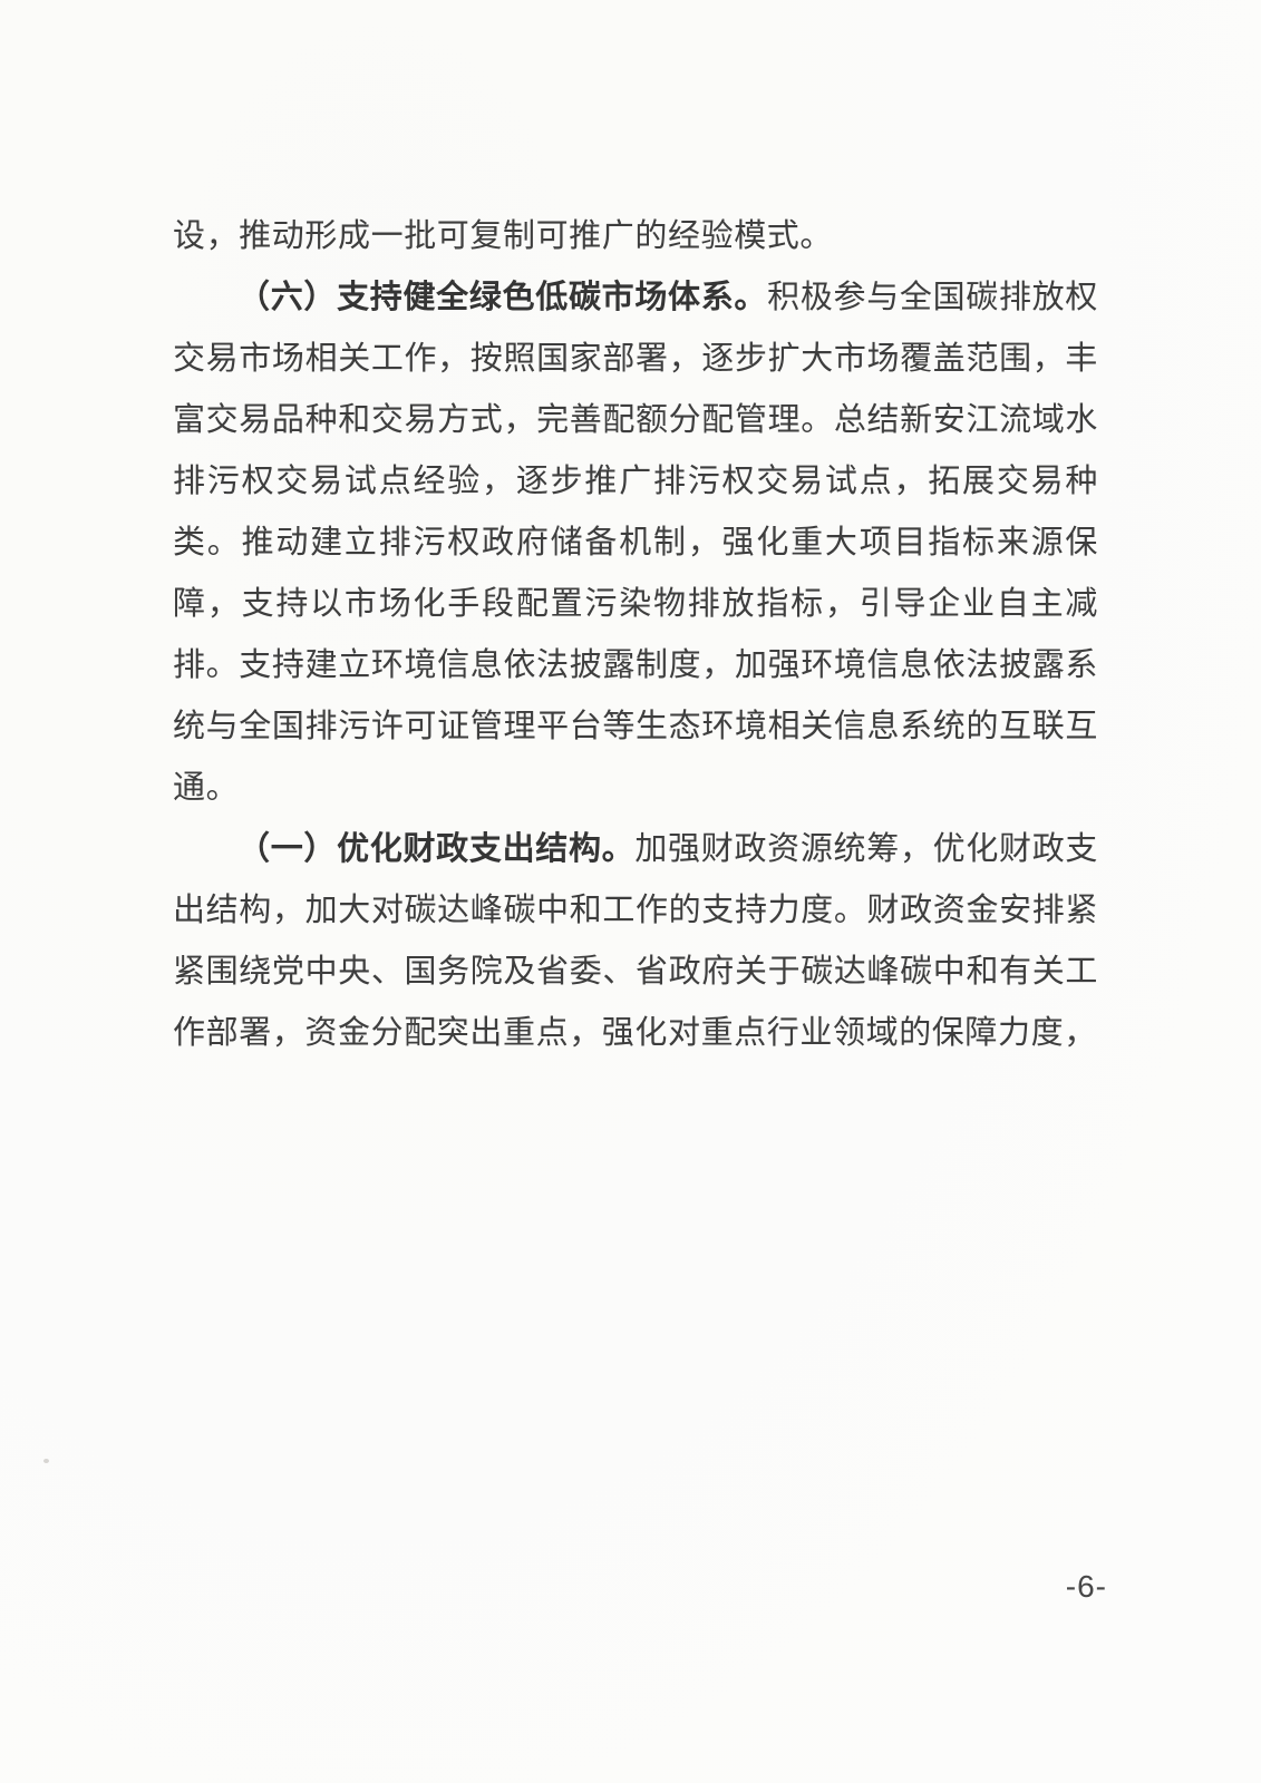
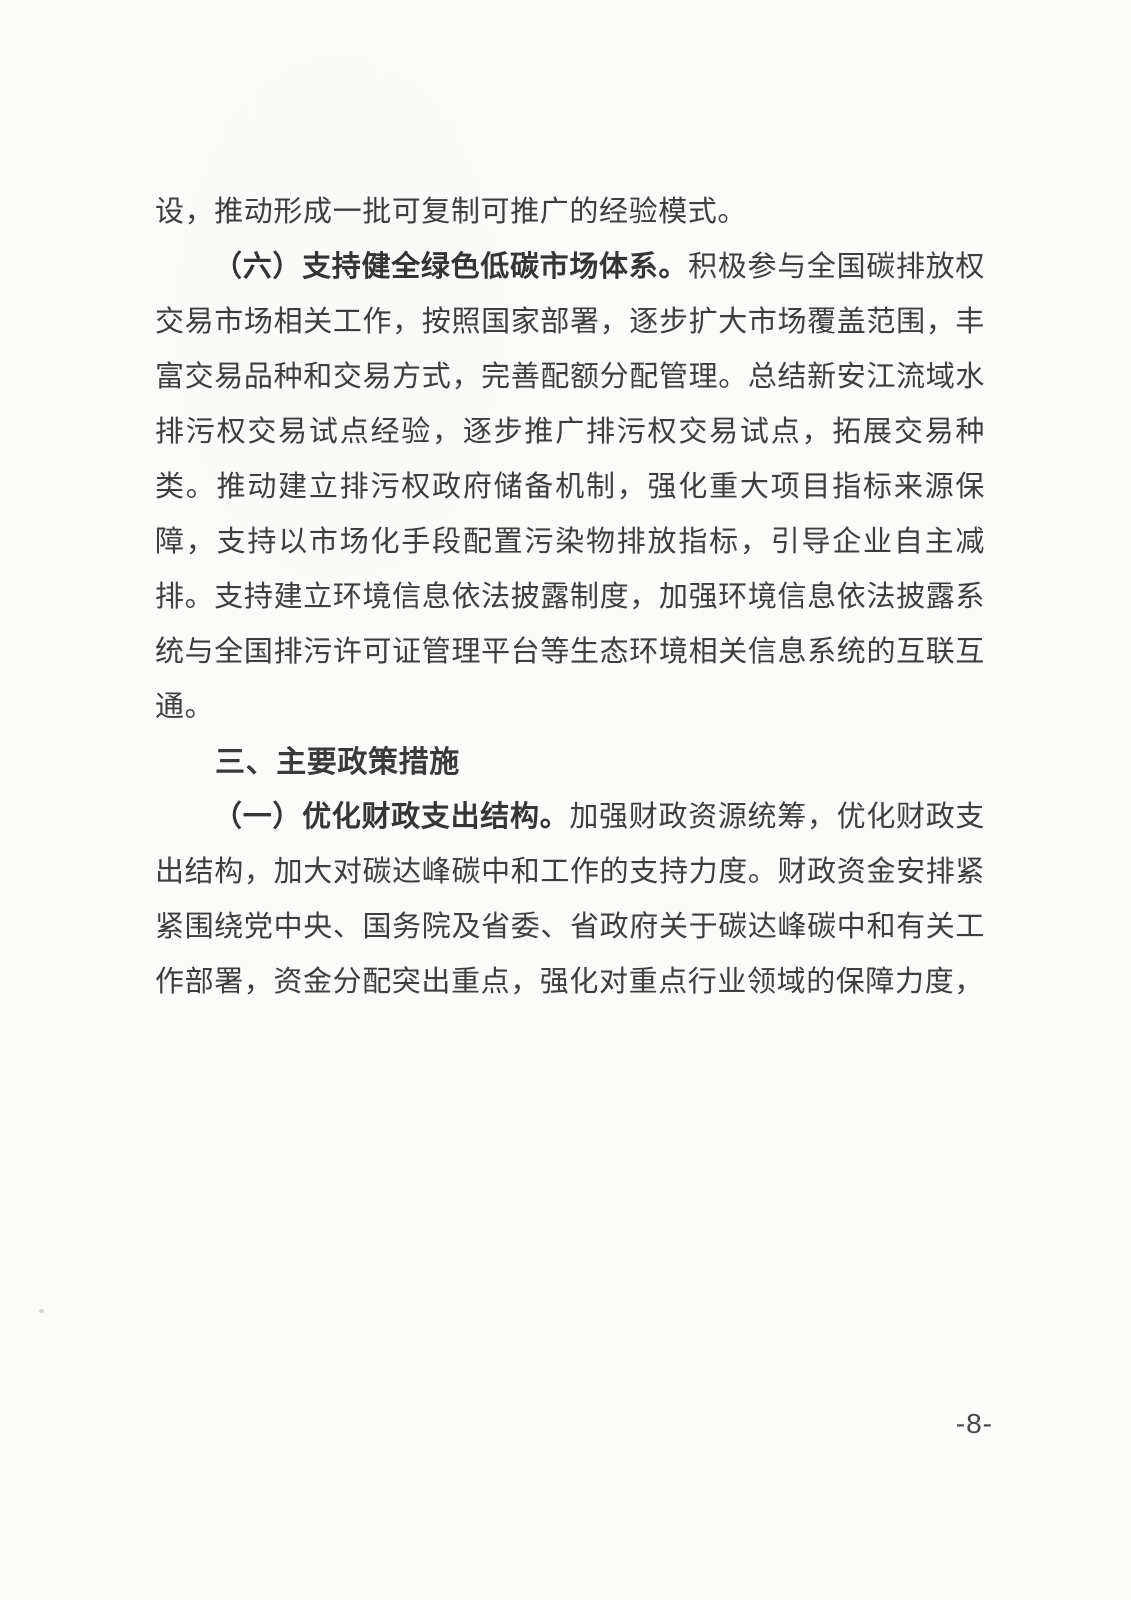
  设，推动形成一批可复制可推广的经验模式。
  （六）支持健全绿色低碳市场体系。积极参与全国碳排放权交易市场相关工作，按照国家部署，逐步扩大市场覆盖范围，丰富交易品种和交易方式，完善配额分配管理。总结新安江流域水排污权交易试点经验，逐步推广排污权交易试点，拓展交易种类。推动建立排污权政府储备机制，强化重大项目指标来源保障，支持以市场化手段配置污染物排放指标，引导企业自主减排。支持建立环境信息依法披露制度，加强环境信息依法披露系统与全国排污许可证管理平台等生态环境相关信息系统的互联互通。
+ 三、主要政策措施
  （一）优化财政支出结构。加强财政资源统筹，优化财政支出结构，加大对碳达峰碳中和工作的支持力度。财政资金安排紧紧围绕党中央、国务院及省委、省政府关于碳达峰碳中和有关工作部署，资金分配突出重点，强化对重点行业领域的保障力度，
- -6-
+ -8-
